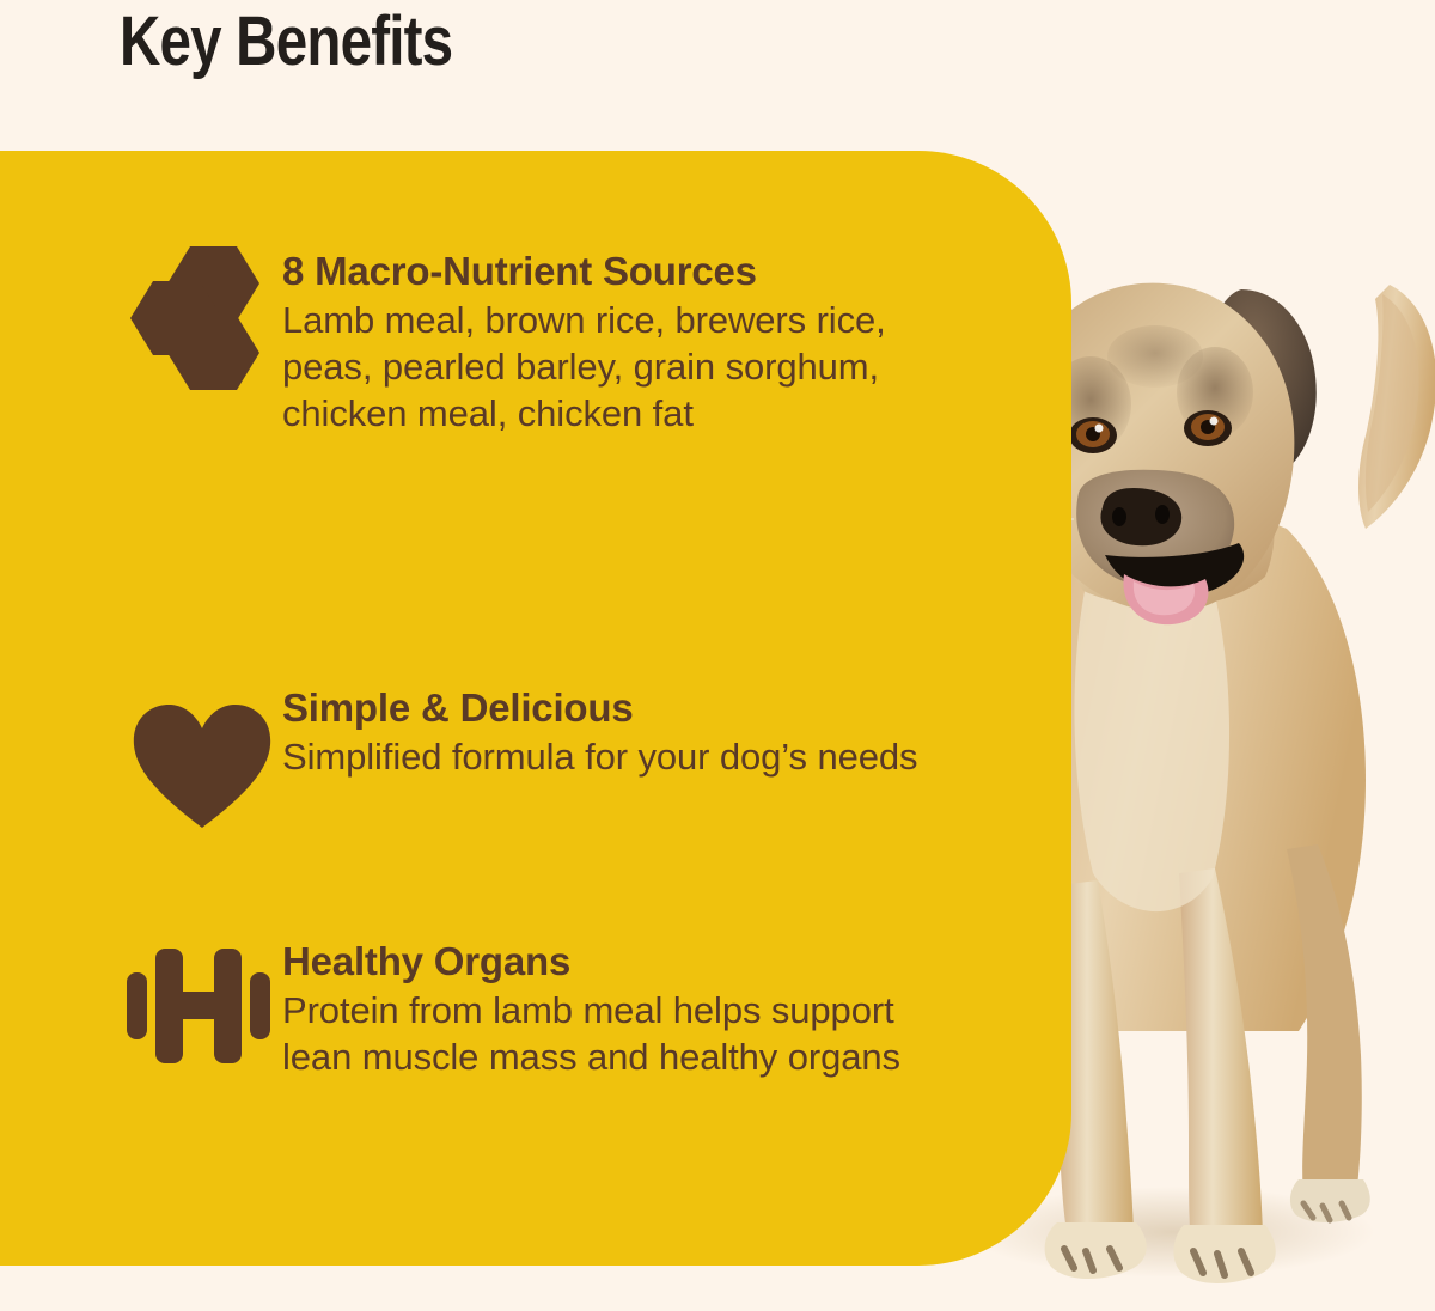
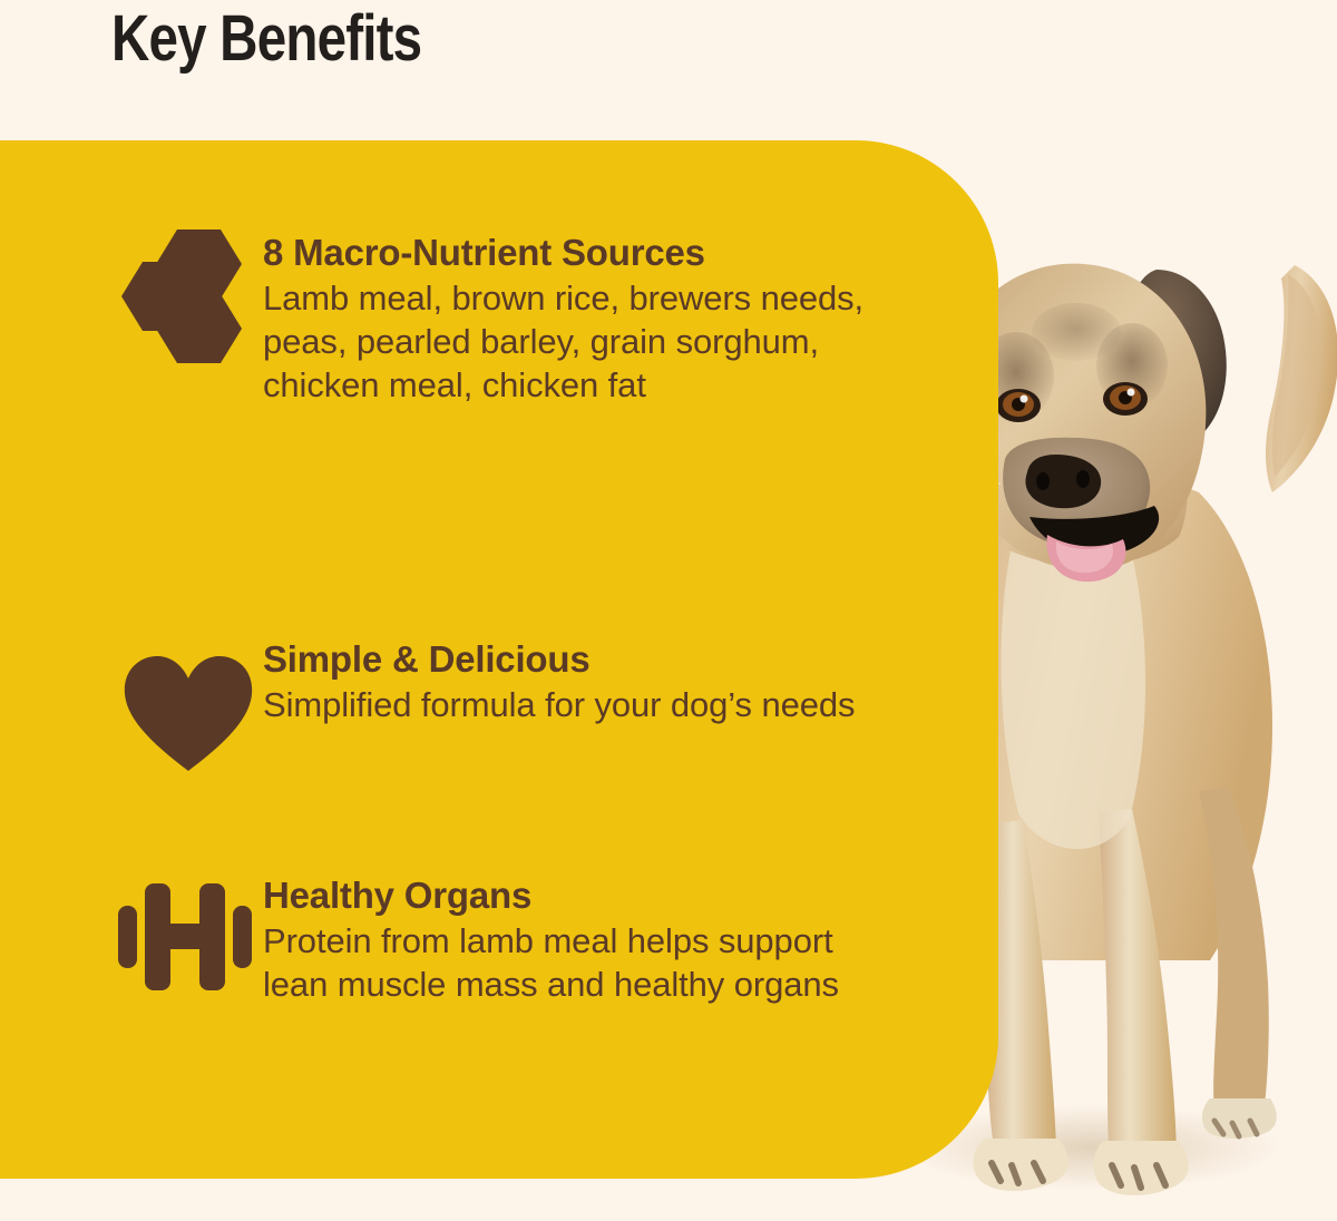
  Key Benefits
  8 Macro-Nutrient Sources
- Lamb meal, brown rice, brewers rice, peas, pearled barley, grain sorghum, chicken meal, chicken fat
+ Lamb meal, brown rice, brewers needs, peas, pearled barley, grain sorghum, chicken meal, chicken fat
  Simple & Delicious
  Simplified formula for your dog’s needs
  Healthy Organs
  Protein from lamb meal helps support lean muscle mass and healthy organs
